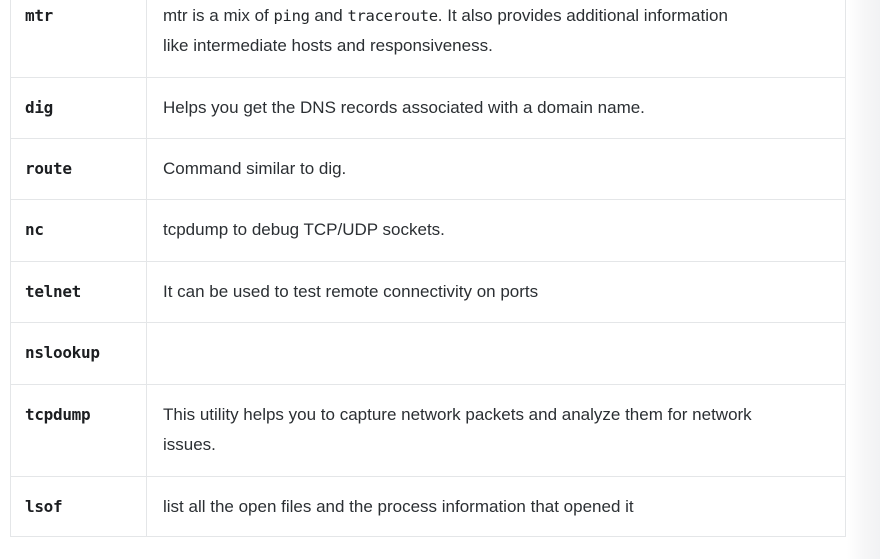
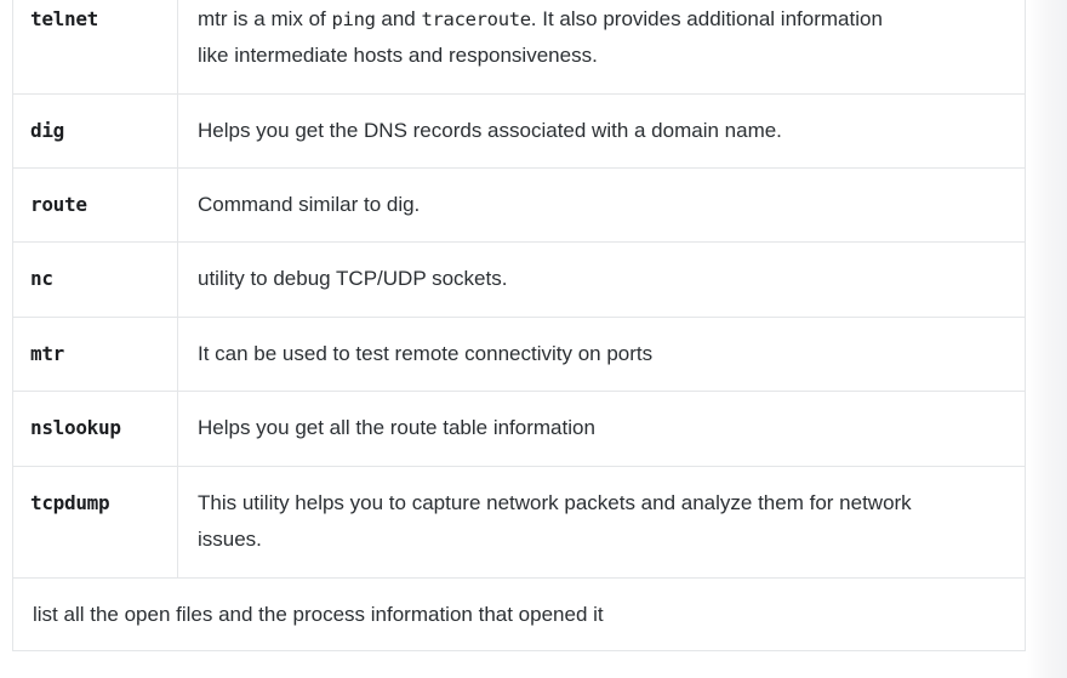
- mtr
+ telnet
  mtr is a mix of ping and traceroute. It also provides additional information like intermediate hosts and responsiveness.
  dig
  Helps you get the DNS records associated with a domain name.
  route
  Command similar to dig.
  nc
- tcpdump to debug TCP/UDP sockets.
+ utility to debug TCP/UDP sockets.
- telnet
+ mtr
  It can be used to test remote connectivity on ports
  nslookup
+ Helps you get all the route table information
  tcpdump
  This utility helps you to capture network packets and analyze them for network issues.
- lsof
  list all the open files and the process information that opened it
